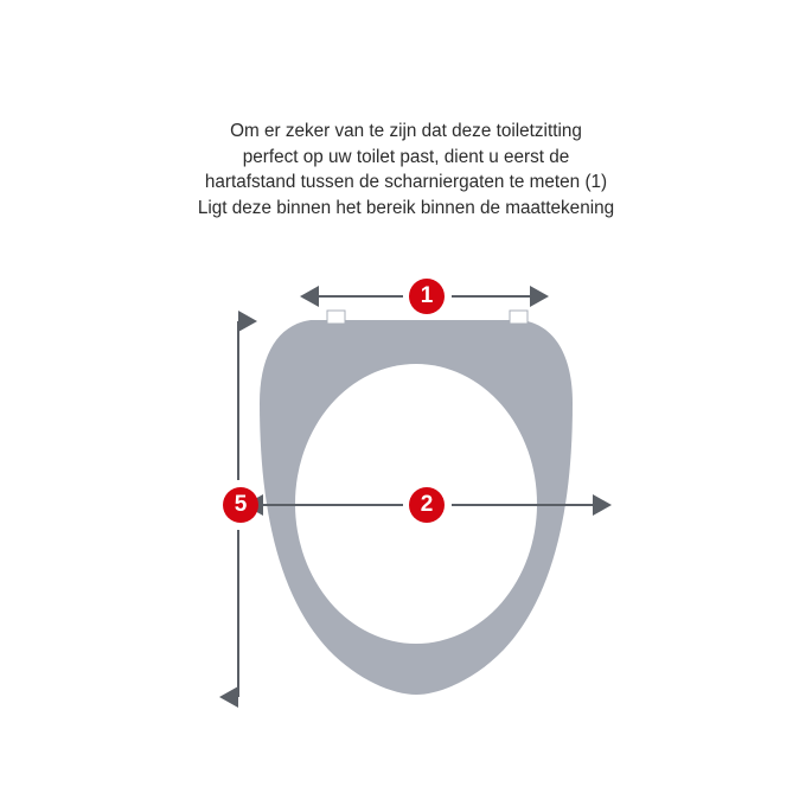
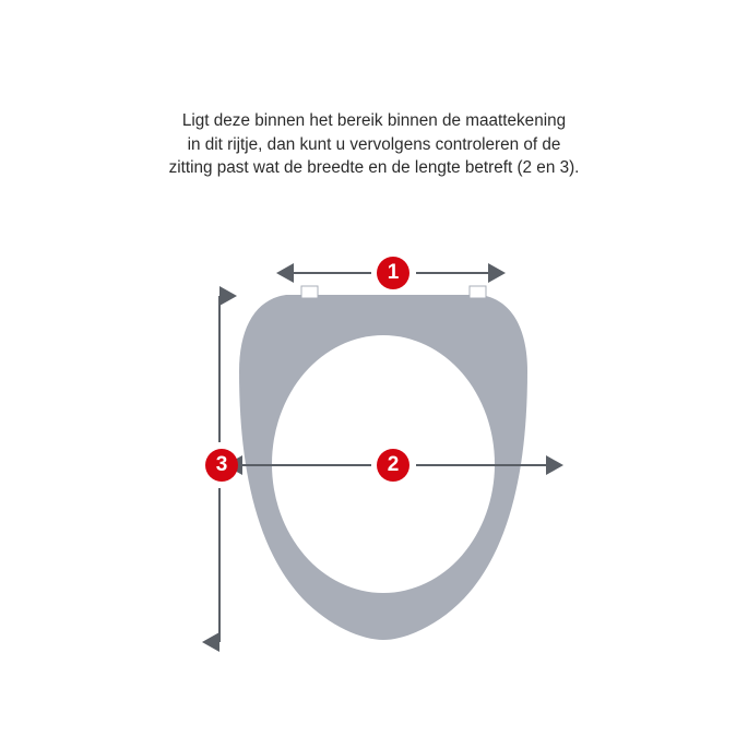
- Om er zeker van te zijn dat deze toiletzitting
- perfect op uw toilet past, dient u eerst de
- hartafstand tussen de scharniergaten te meten (1)
  Ligt deze binnen het bereik binnen de maattekening
+ in dit rijtje, dan kunt u vervolgens controleren of de
+ zitting past wat de breedte en de lengte betreft (2 en 3).
  1
  2
- 5
+ 3
